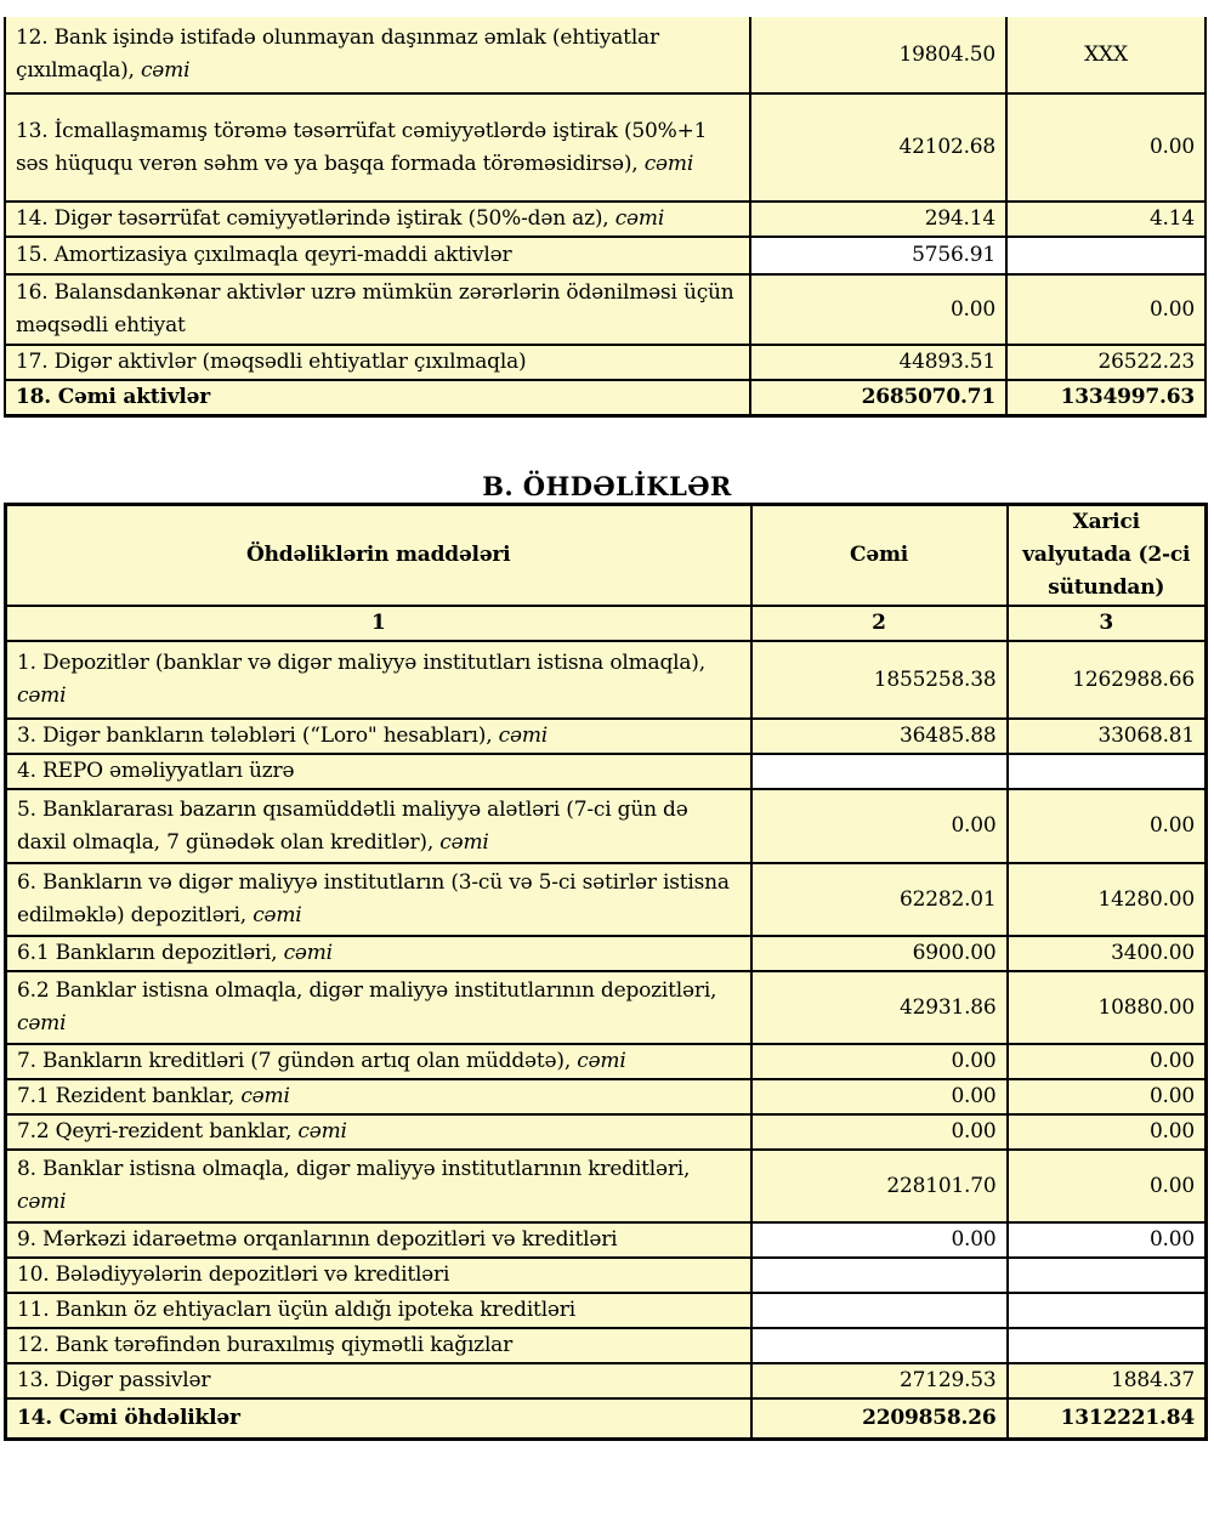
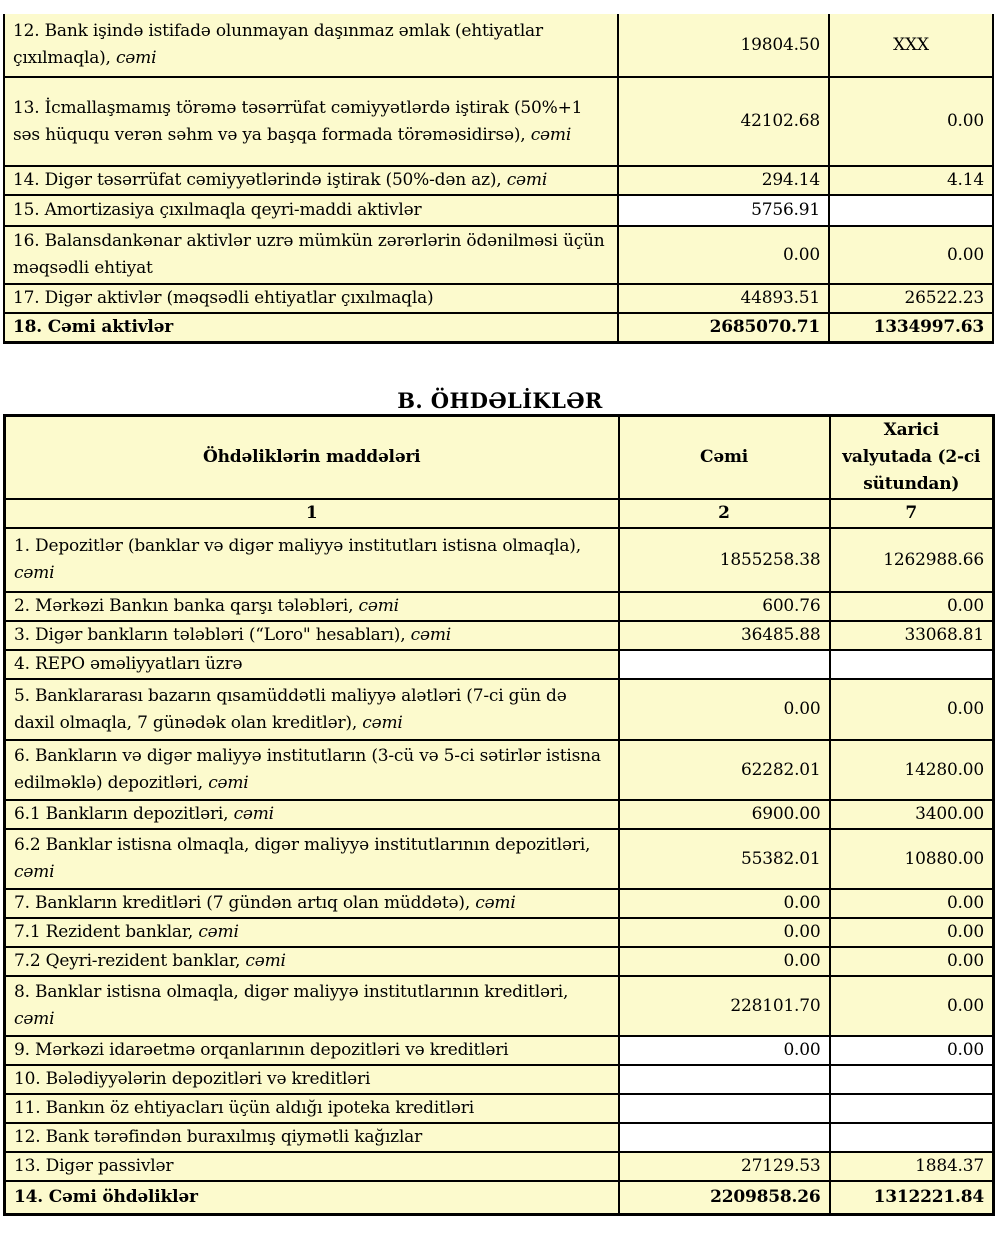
  12. Bank işində istifadə olunmayan daşınmaz əmlak (ehtiyatlar çıxılmaqla), cəmi	19804.50	XXX
  13. İcmallaşmamış törəmə təsərrüfat cəmiyyətlərdə iştirak (50%+1 səs hüququ verən səhm və ya başqa formada törəməsidirsə), cəmi	42102.68	0.00
  14. Digər təsərrüfat cəmiyyətlərində iştirak (50%-dən az), cəmi	294.14	4.14
  15. Amortizasiya çıxılmaqla qeyri-maddi aktivlər	5756.91
  16. Balansdankənar aktivlər uzrə mümkün zərərlərin ödənilməsi üçün məqsədli ehtiyat	0.00	0.00
  17. Digər aktivlər (məqsədli ehtiyatlar çıxılmaqla)	44893.51	26522.23
  18. Cəmi aktivlər	2685070.71	1334997.63
  B. ÖHDƏLİKLƏR
  Öhdəliklərin maddələri	Cəmi	Xarici valyutada (2-ci sütundan)
- 1	2	3
+ 1	2	7
  1. Depozitlər (banklar və digər maliyyə institutları istisna olmaqla), cəmi	1855258.38	1262988.66
+ 2. Mərkəzi Bankın banka qarşı tələbləri, cəmi	600.76	0.00
  3. Digər bankların tələbləri (“Loro" hesabları), cəmi	36485.88	33068.81
  4. REPO əməliyyatları üzrə
  5. Banklararası bazarın qısamüddətli maliyyə alətləri (7-ci gün də daxil olmaqla, 7 günədək olan kreditlər), cəmi	0.00	0.00
  6. Bankların və digər maliyyə institutların (3-cü və 5-ci sətirlər istisna edilməklə) depozitləri, cəmi	62282.01	14280.00
  6.1 Bankların depozitləri, cəmi	6900.00	3400.00
- 6.2 Banklar istisna olmaqla, digər maliyyə institutlarının depozitləri, cəmi	42931.86	10880.00
+ 6.2 Banklar istisna olmaqla, digər maliyyə institutlarının depozitləri, cəmi	55382.01	10880.00
  7. Bankların kreditləri (7 gündən artıq olan müddətə), cəmi	0.00	0.00
  7.1 Rezident banklar, cəmi	0.00	0.00
  7.2 Qeyri-rezident banklar, cəmi	0.00	0.00
  8. Banklar istisna olmaqla, digər maliyyə institutlarının kreditləri, cəmi	228101.70	0.00
  9. Mərkəzi idarəetmə orqanlarının depozitləri və kreditləri	0.00	0.00
  10. Bələdiyyələrin depozitləri və kreditləri
  11. Bankın öz ehtiyacları üçün aldığı ipoteka kreditləri
  12. Bank tərəfindən buraxılmış qiymətli kağızlar
  13. Digər passivlər	27129.53	1884.37
  14. Cəmi öhdəliklər	2209858.26	1312221.84
